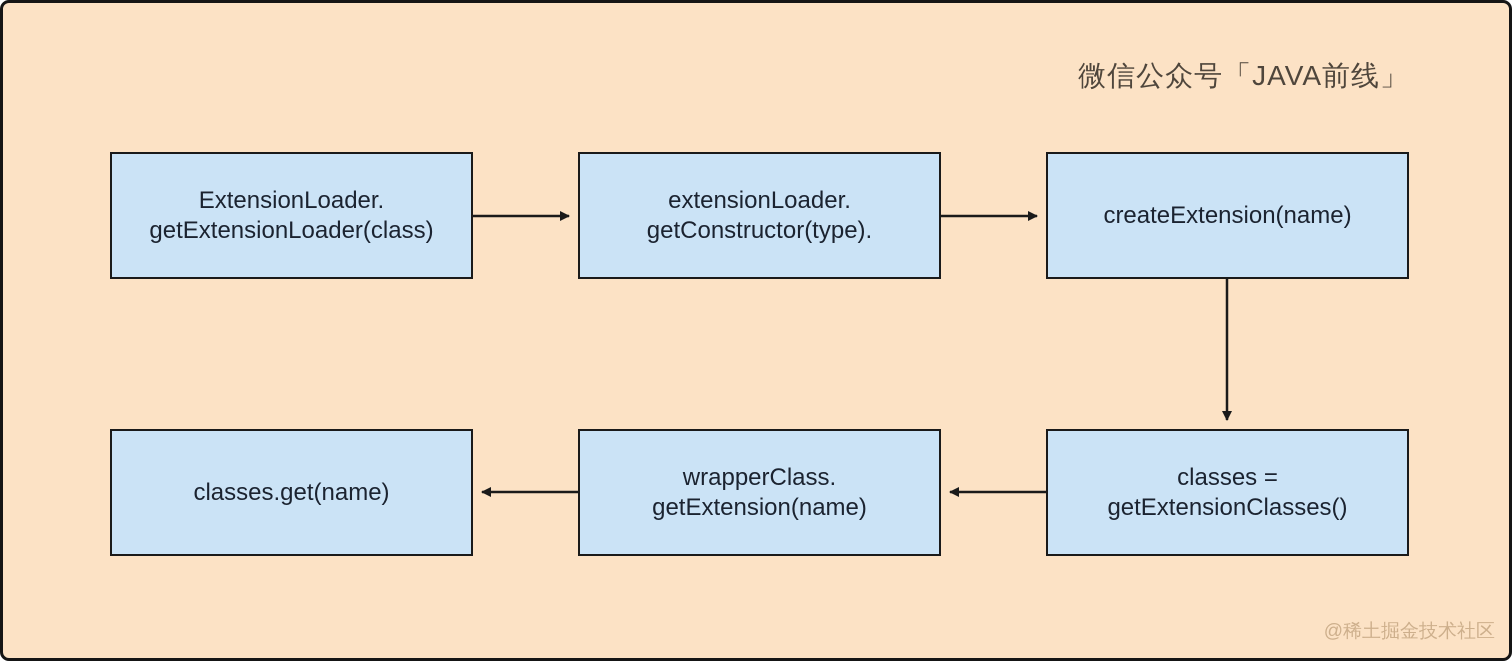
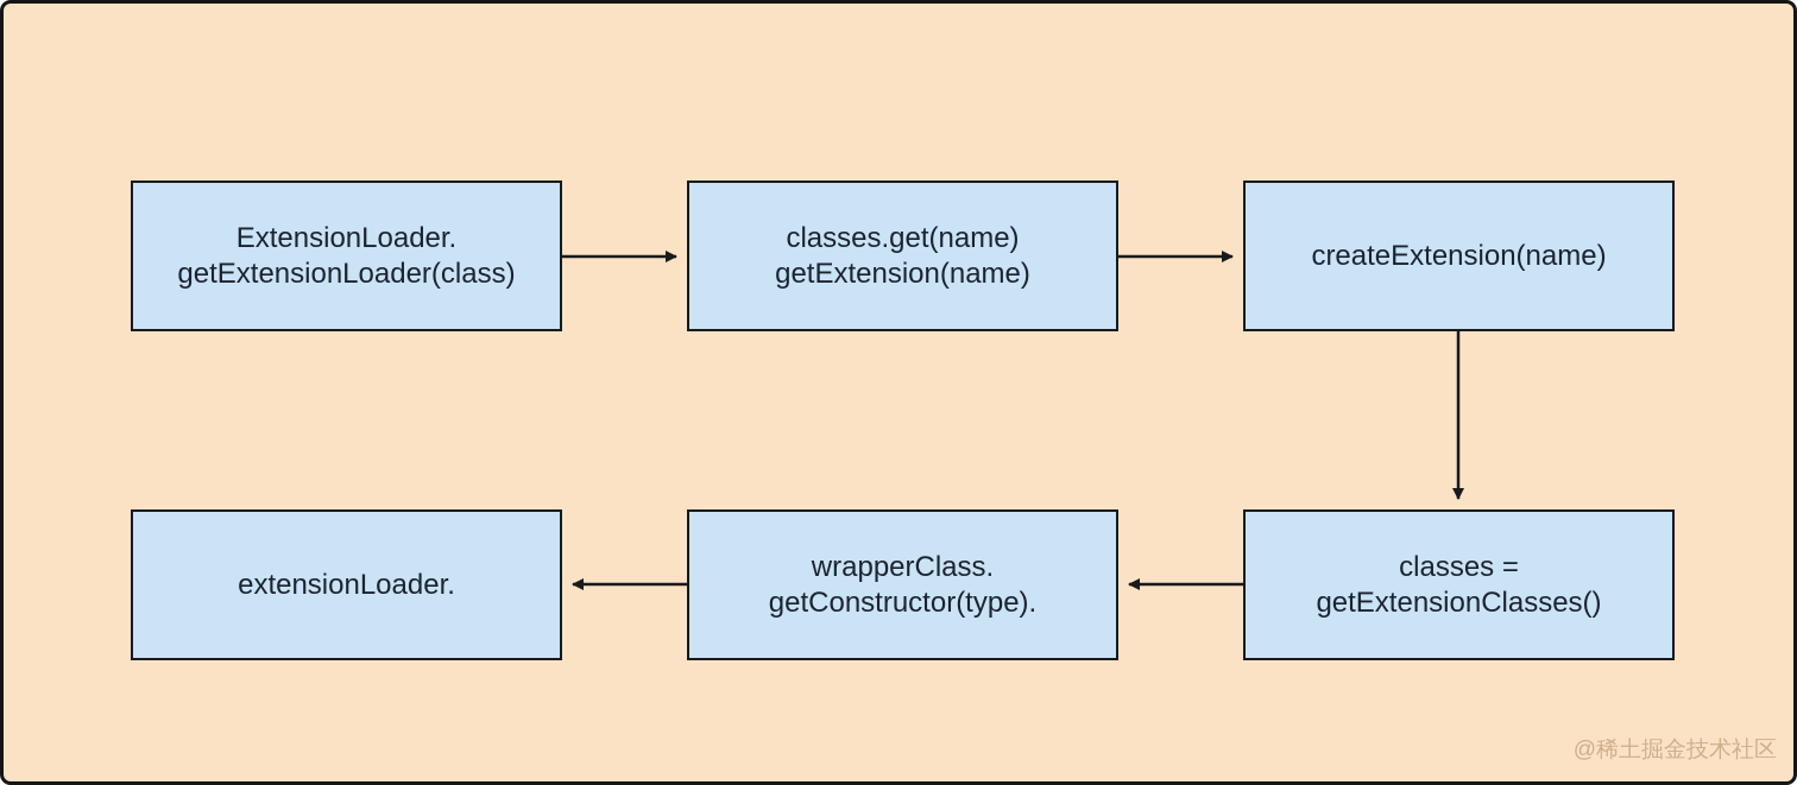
- 微信公众号「JAVA前线」
  ExtensionLoader.
  getExtensionLoader(class)
- extensionLoader.
+ classes.get(name)
- getConstructor(type).
+ getExtension(name)
  createExtension(name)
  classes =
  getExtensionClasses()
  wrapperClass.
- getExtension(name)
+ getConstructor(type).
- classes.get(name)
+ extensionLoader.
  @稀土掘金技术社区
